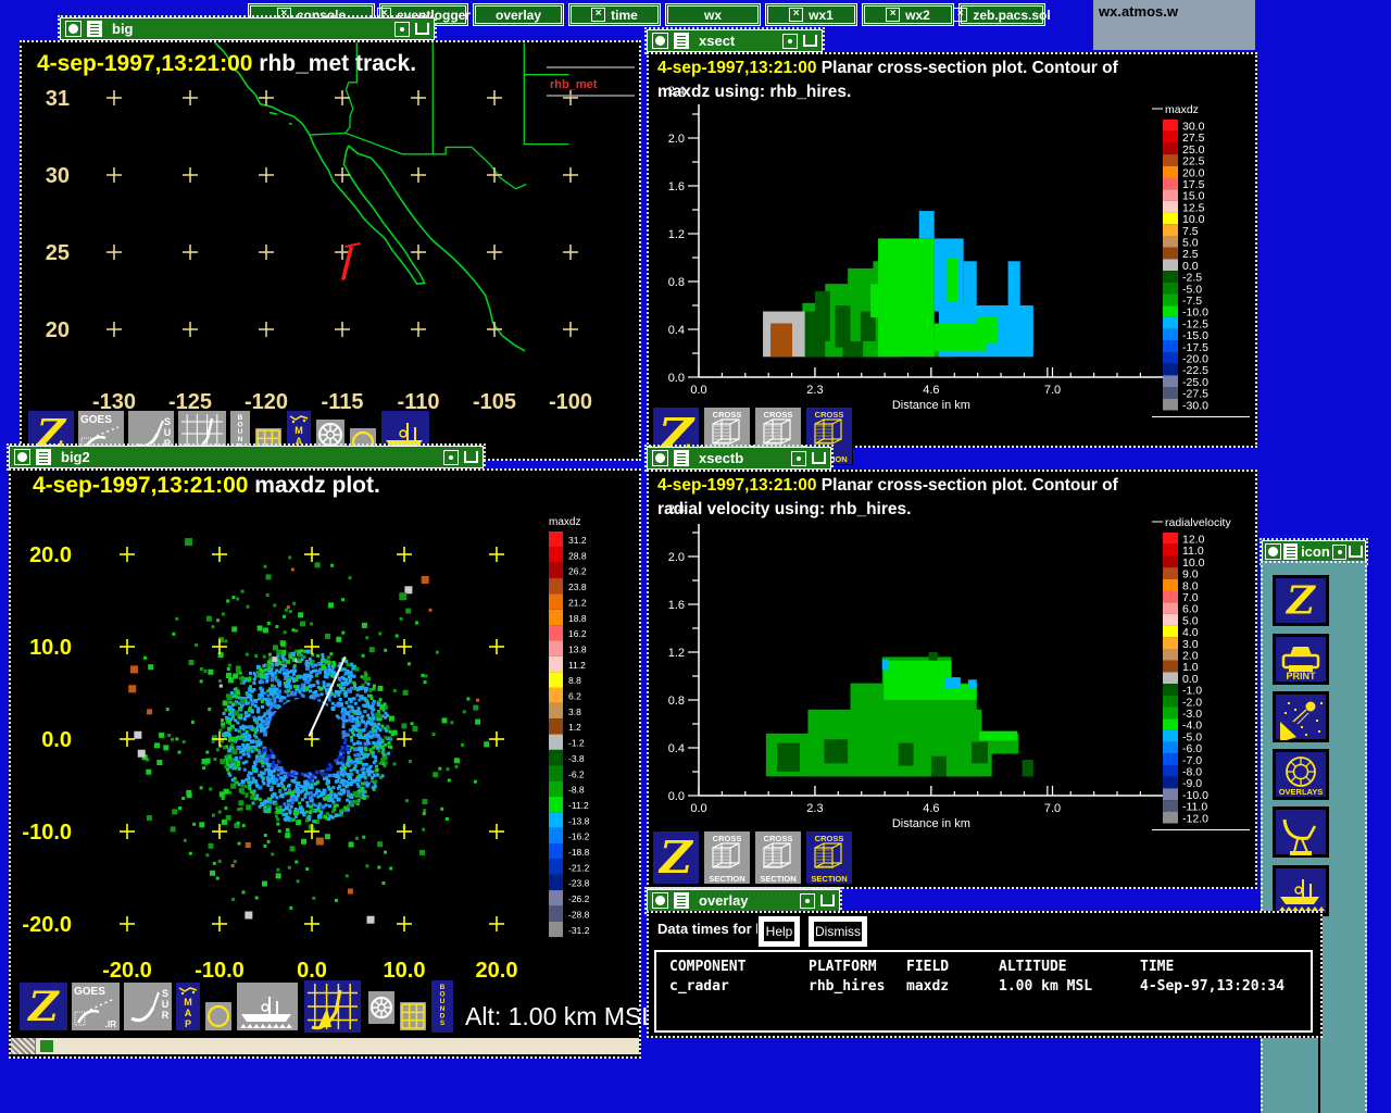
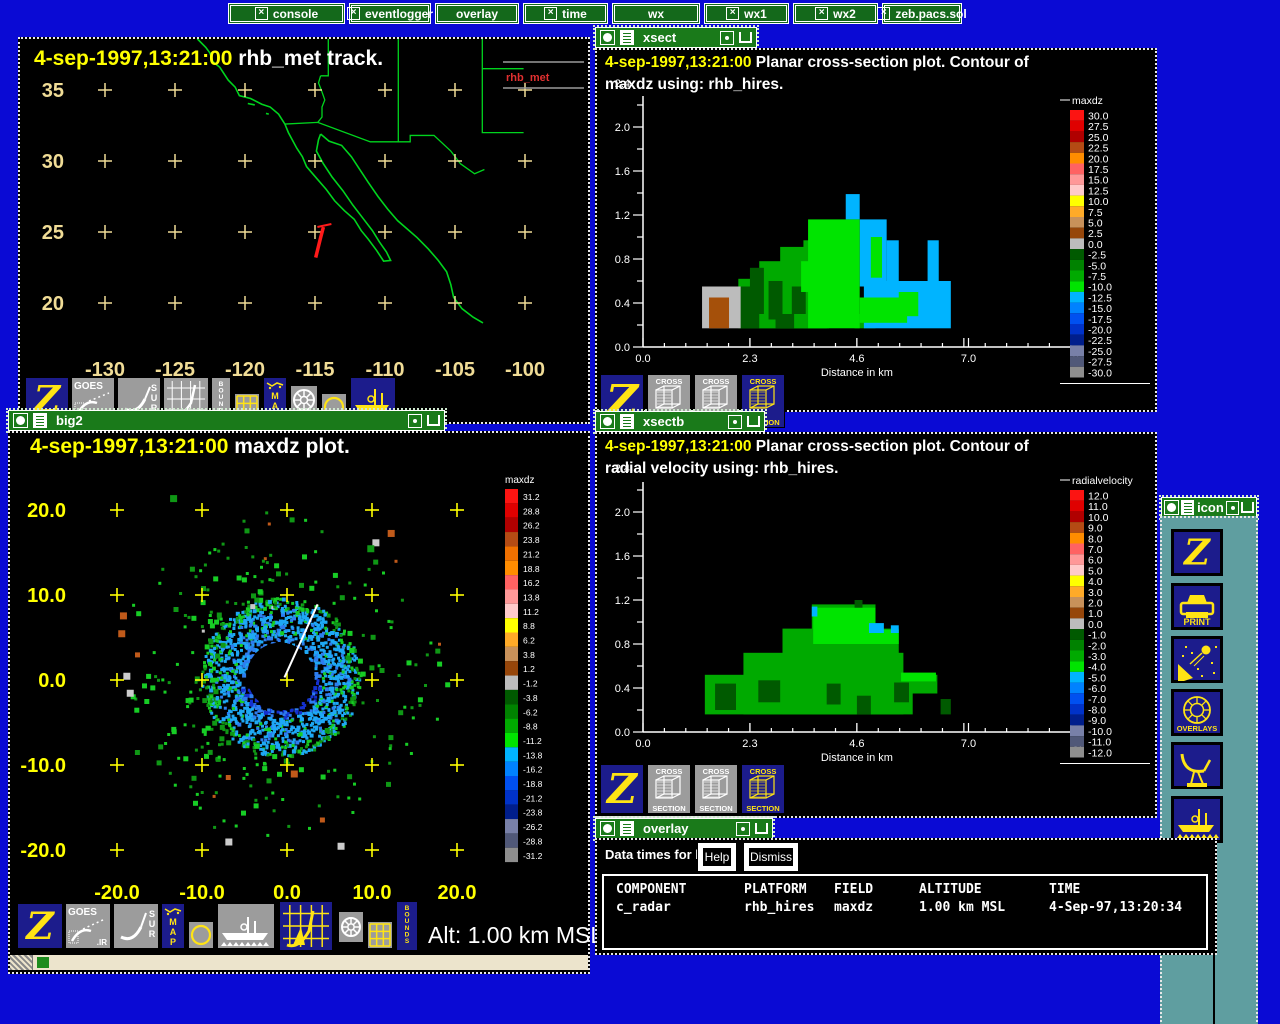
  ×
  console
  ×
  eventlogger
  overlay
  ×
  time
  wx
  ×
  wx1
  ×
  wx2
  ×
  zeb.pacs.sol
- wx.atmos.w
- big
- 31
+ 35
  30
  25
  20
  -130
  -125
  -120
  -115
  -110
  -105
  -100
  rhb_met
  4-sep-1997,13:21:00 rhb_met track.
  Z
  GOES
  S
  U
  R
  M
  A
  big2
  20.0
  10.0
  0.0
  -10.0
  -20.0
  -20.0
  -10.0
  0.0
  10.0
  20.0
  maxdz
  31.2
  28.8
  26.2
  23.8
  21.2
  18.8
  16.2
  13.8
  11.2
  8.8
  6.2
  3.8
  1.2
  -1.2
  -3.8
  -6.2
  -8.8
  -11.2
  -13.8
  -16.2
  -18.8
  -21.2
  -23.8
  -26.2
  -28.8
  -31.2
  4-sep-1997,13:21:00 maxdz plot.
  Alt: 1.00 km MS
  Z
  GOES
  .IR
  S
  U
  R
  M
  A
  P
  xsect
  0.0
  2.3
  4.6
  7.0
  0.0
  0.4
  0.8
  1.2
  1.6
  2.0
  2.4
  Distance in km
  maxdz
  30.0
  27.5
  25.0
  22.5
  20.0
  17.5
  15.0
  12.5
  10.0
  7.5
  5.0
  2.5
  0.0
  -2.5
  -5.0
  -7.5
  -10.0
  -12.5
  -15.0
  -17.5
  -20.0
  -22.5
  -25.0
  -27.5
  -30.0
  4-sep-1997,13:21:00 Planar cross-section plot. Contour of
  maxdz using: rhb_hires.
  Z
  CROSS
  CROSS
  CROSS
  xsectb
  0.0
  2.3
  4.6
  7.0
  0.0
  0.4
  0.8
  1.2
  1.6
  2.0
  2.4
  Distance in km
  radialvelocity
  12.0
  11.0
  10.0
  9.0
  8.0
  7.0
  6.0
  5.0
  4.0
  3.0
  2.0
  1.0
  0.0
  -1.0
  -2.0
  -3.0
  -4.0
  -5.0
  -6.0
  -7.0
  -8.0
  -9.0
  -10.0
  -11.0
  -12.0
  4-sep-1997,13:21:00 Planar cross-section plot. Contour of
  radial velocity using: rhb_hires.
  Z
  CROSS
  SECTION
  CROSS
  SECTION
  CROSS
  SECTION
  icon
  Z
  PRINT
  OVERLAYS
  overlay
  Data times for
  Help
  Dismiss
  COMPONENT
  PLATFORM
  FIELD
  ALTITUDE
  TIME
  c_radar
  rhb_hires
  maxdz
  1.00 km MSL
  4-Sep-97,13:20:34
